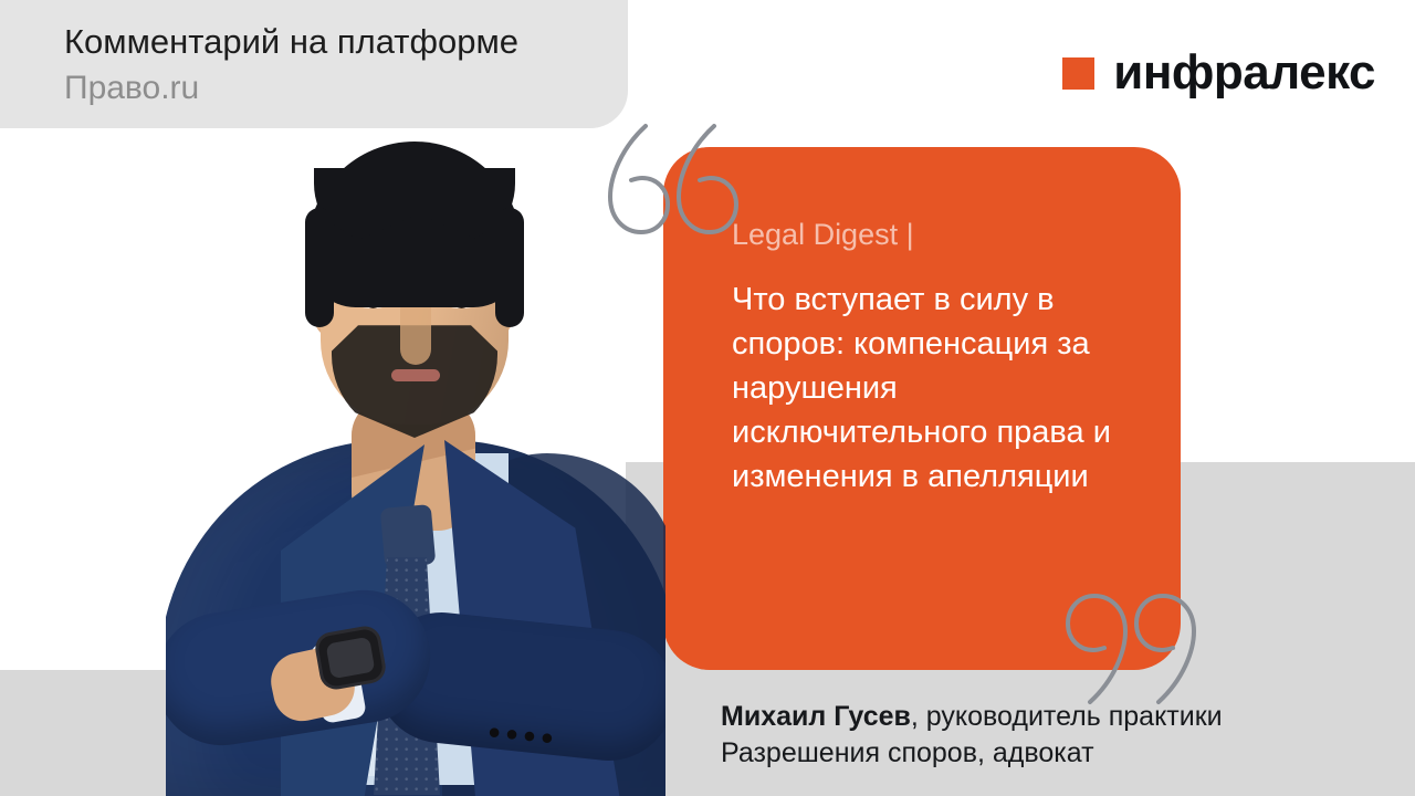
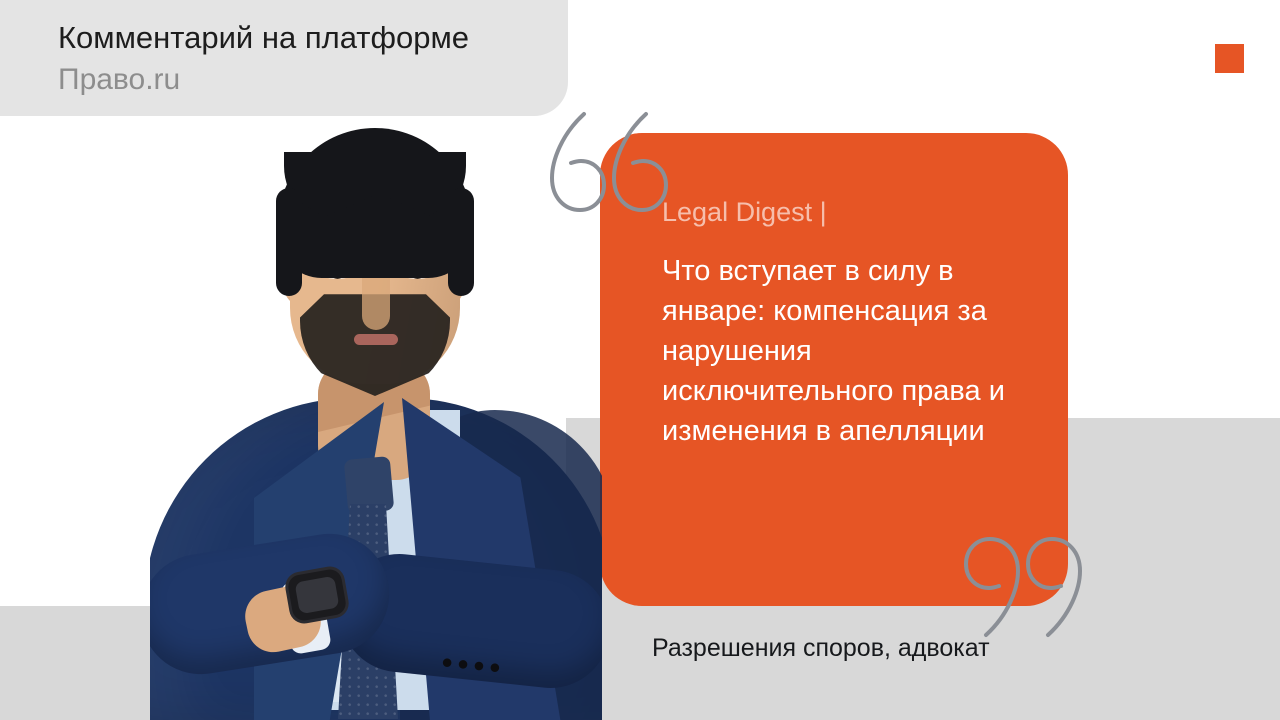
  Legal Digest |
- Что вступает в силу в споров: компенсация за нарушения исключительного права и изменения в апелляции
+ Что вступает в силу в январе: компенсация за нарушения исключительного права и изменения в апелляции
  Комментарий на платформе
  Право.ru
- инфралекс
- Михаил Гусев, руководитель практики
  Разрешения споров, адвокат
